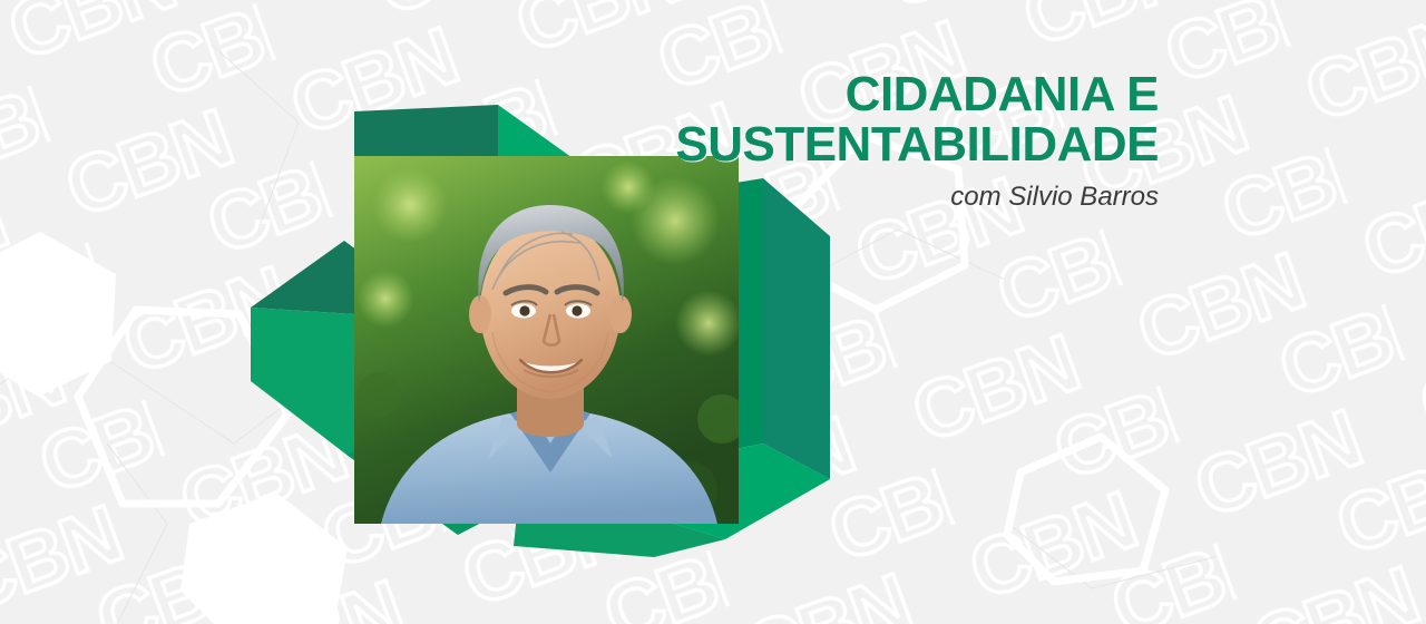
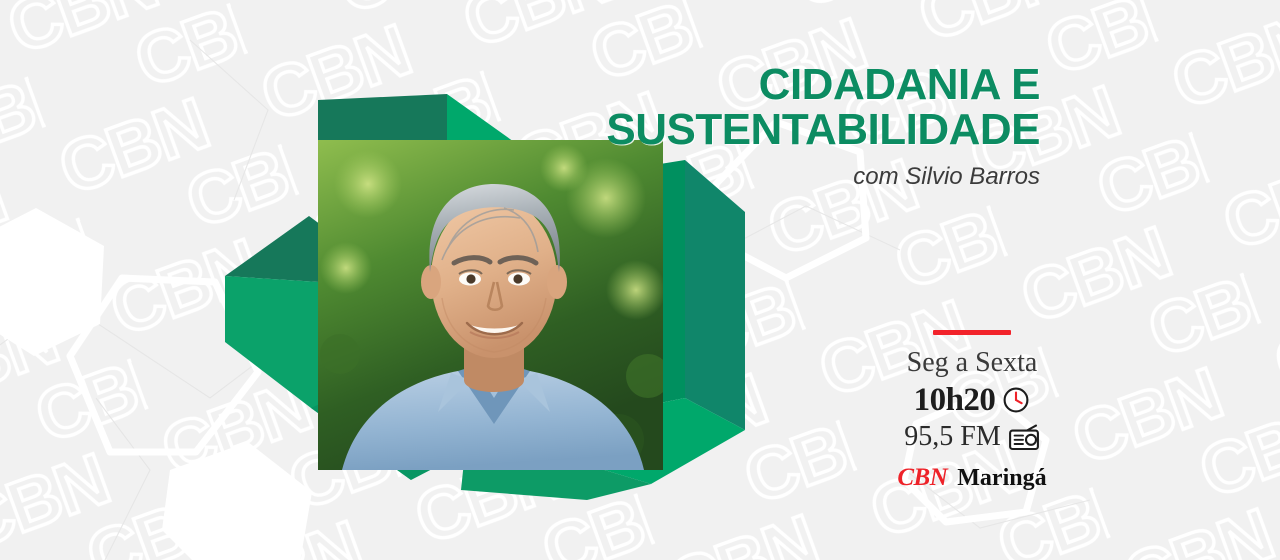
  CIDADANIA E
  SUSTENTABILIDADE
  com Silvio Barros
+ Seg a Sexta
+ 10h20
+ 95,5 FM
+ CBN
+ Maringá
